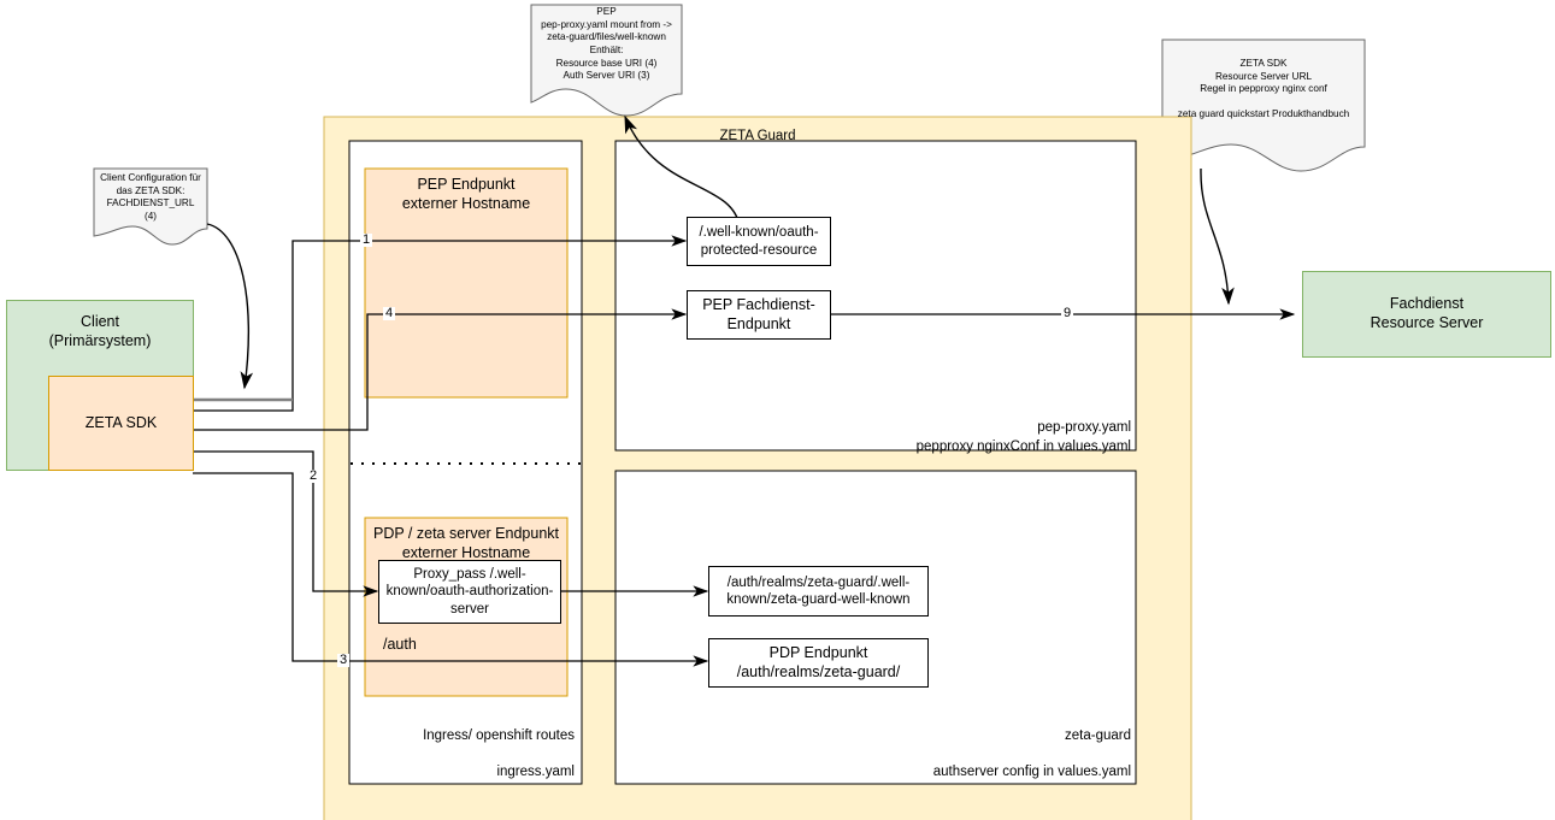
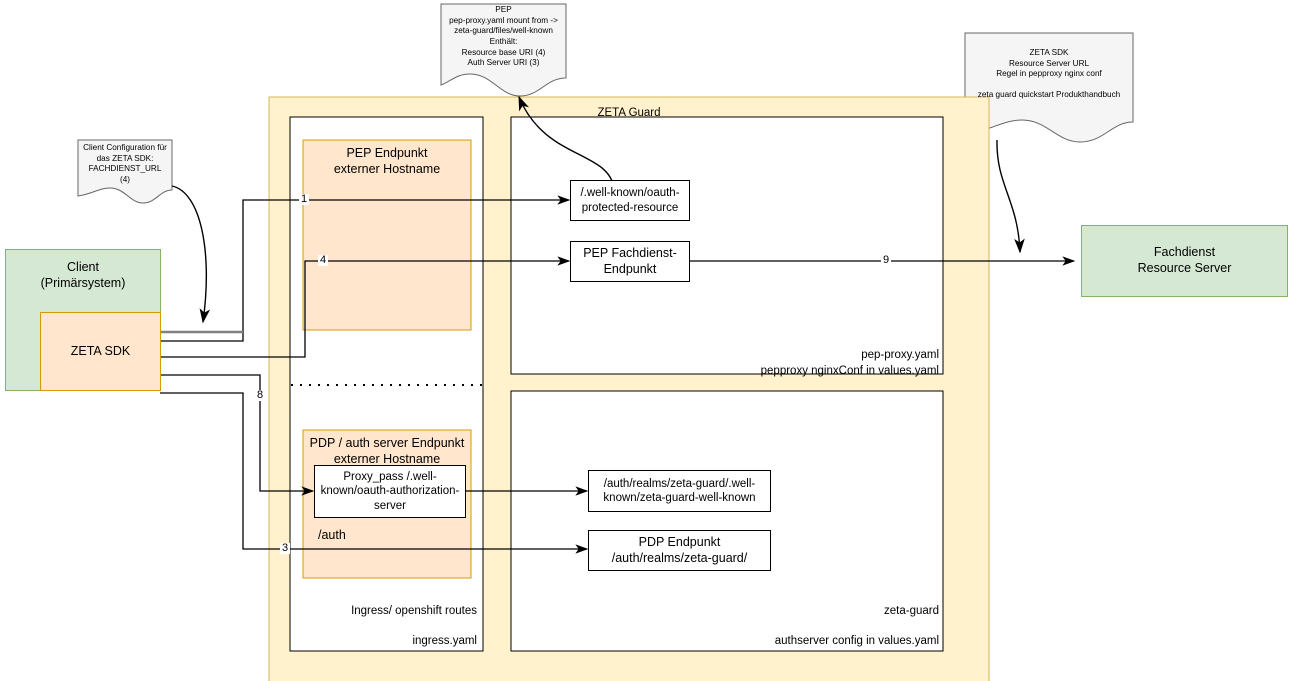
  PEP
  pep-proxy.yaml mount from ->
  zeta-guard/files/well-known
  Enthält:
  Resource base URI (4)
  Auth Server URI (3)
  Client Configuration für
  das ZETA SDK:
  FACHDIENST_URL
  (4)
  ZETA SDK
  Resource Server URL
  Regel in pepproxy nginx conf
  zeta guard quickstart Produkthandbuch
  Client
  (Primärsystem)
  ZETA SDK
  ZETA Guard
  PEP Endpunkt
  externer Hostname
- PDP / zeta server Endpunkt
+ PDP / auth server Endpunkt
  externer Hostname
  Proxy_pass /.well-known/oauth-authorization-server
  /auth
  Ingress/ openshift routes
  ingress.yaml
  /.well-known/oauth-protected-resource
  PEP Fachdienst-Endpunkt
  pep-proxy.yaml
  pepproxy nginxConf in values.yaml
  /auth/realms/zeta-guard/.well-known/zeta-guard-well-known
  PDP Endpunkt
  /auth/realms/zeta-guard/
  zeta-guard
  authserver config in values.yaml
  Fachdienst
  Resource Server
  1
- 2
+ 8
  3
  4
  9
